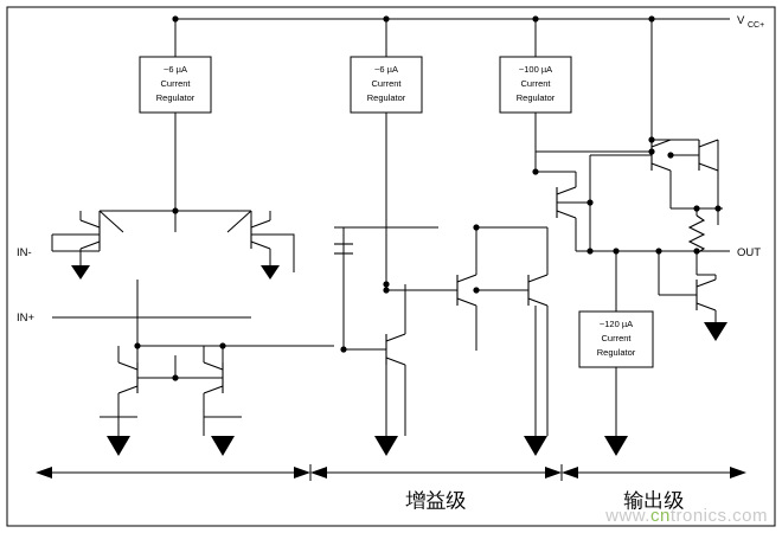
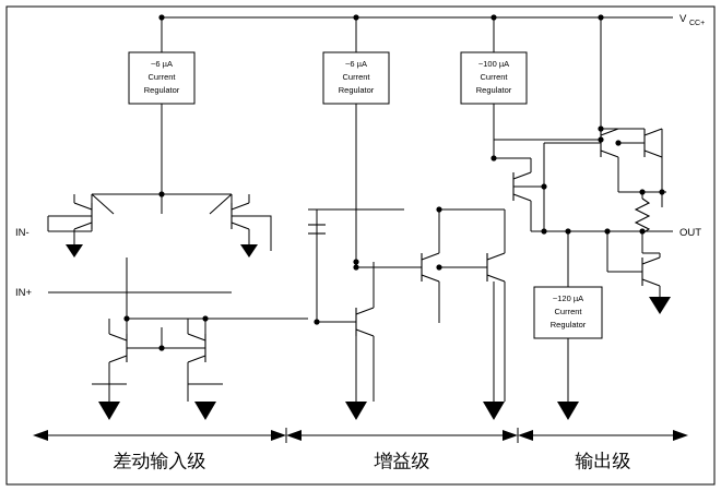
  ~6 µA
  Current
  Regulator
  ~6 µA
  Current
  Regulator
  ~100 µA
  Current
  Regulator
  ~120 µA
  Current
  Regulator
  IN-
  IN+
  OUT
  V
+ 差动输入级
  增益级
  输出级
- www.cntronics.com
